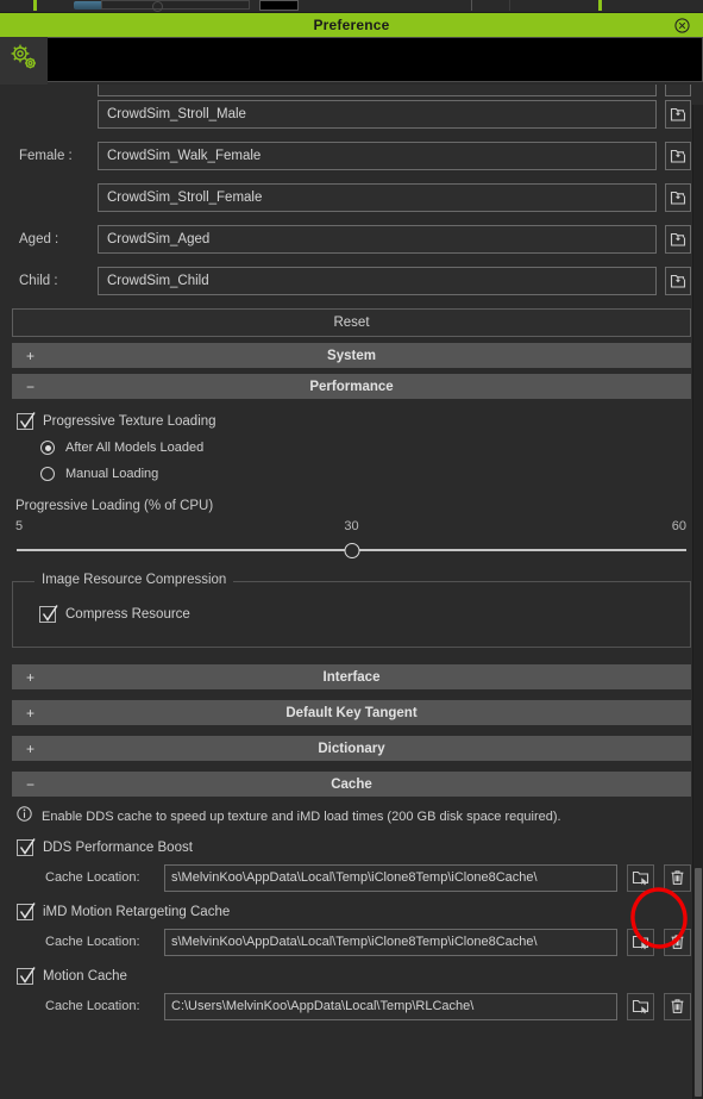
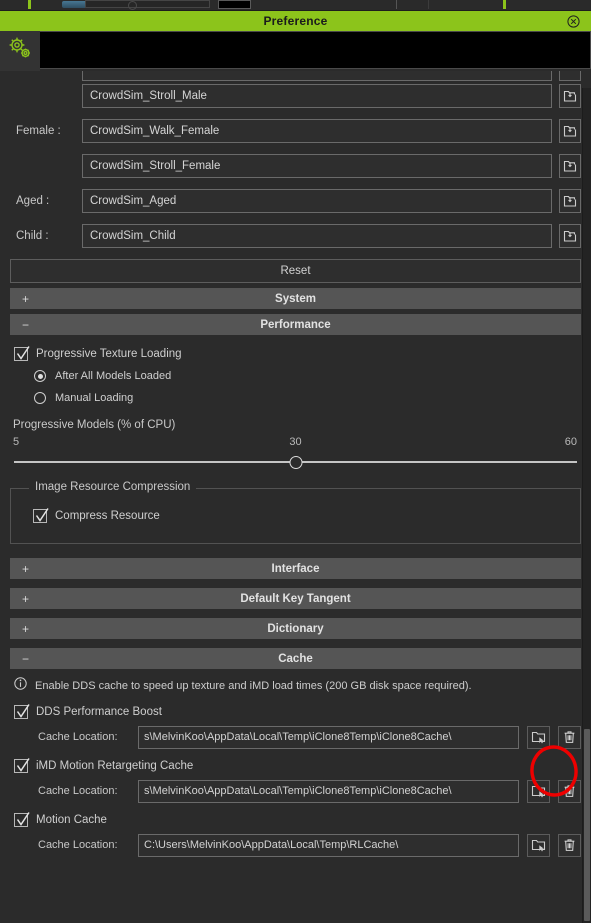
  Preference
  CrowdSim_Stroll_Male
  Female :
  CrowdSim_Walk_Female
  CrowdSim_Stroll_Female
  Aged :
  CrowdSim_Aged
  Child :
  CrowdSim_Child
  Reset
  +
  System
  −
  Performance
  Progressive Texture Loading
  After All Models Loaded
  Manual Loading
- Progressive Loading (% of CPU)
+ Progressive Models (% of CPU)
  5
  30
  60
  Image Resource Compression
  Compress Resource
  +
  Interface
  +
  Default Key Tangent
  +
  Dictionary
  −
  Cache
  Enable DDS cache to speed up texture and iMD load times (200 GB disk space required).
  DDS Performance Boost
  Cache Location:
  s\MelvinKoo\AppData\Local\Temp\iClone8Temp\iClone8Cache\
  iMD Motion Retargeting Cache
  Cache Location:
  s\MelvinKoo\AppData\Local\Temp\iClone8Temp\iClone8Cache\
  Motion Cache
  Cache Location:
  C:\Users\MelvinKoo\AppData\Local\Temp\RLCache\
